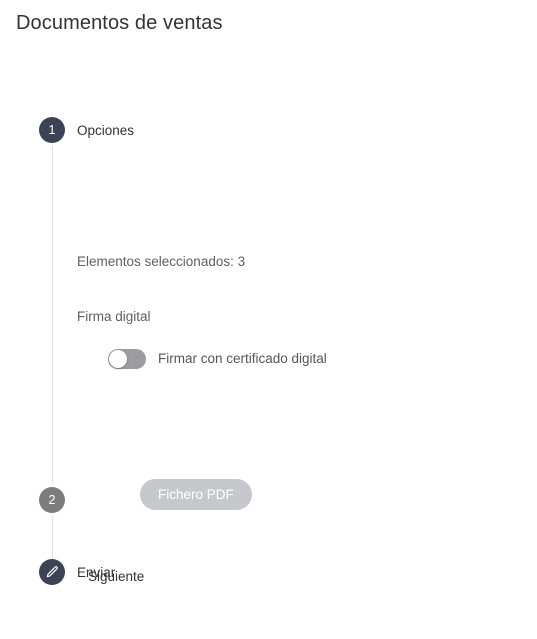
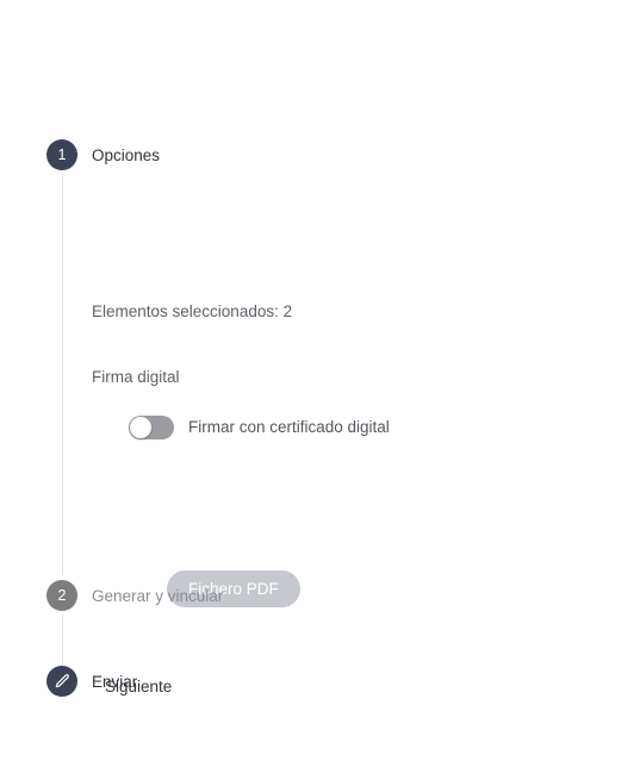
- Documentos de ventas
  1
  Opciones
- Elementos seleccionados: 3
+ Elementos seleccionados: 2
  Firma digital
  Firmar con certificado digital
  Fichero PDF
  Siguiente
  2
+ Generar y vincular
  Enviar
